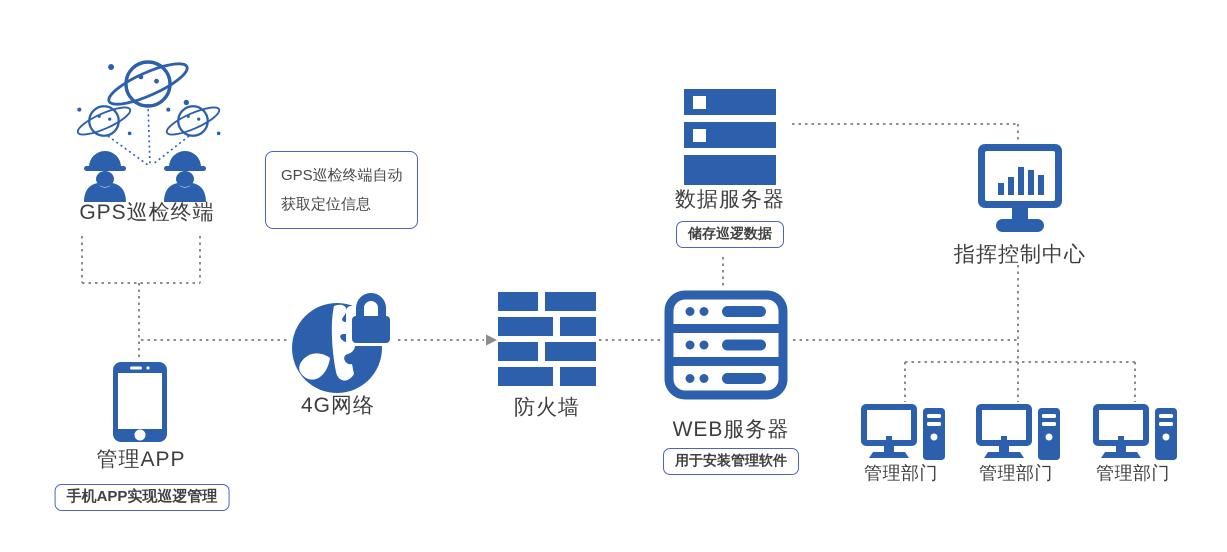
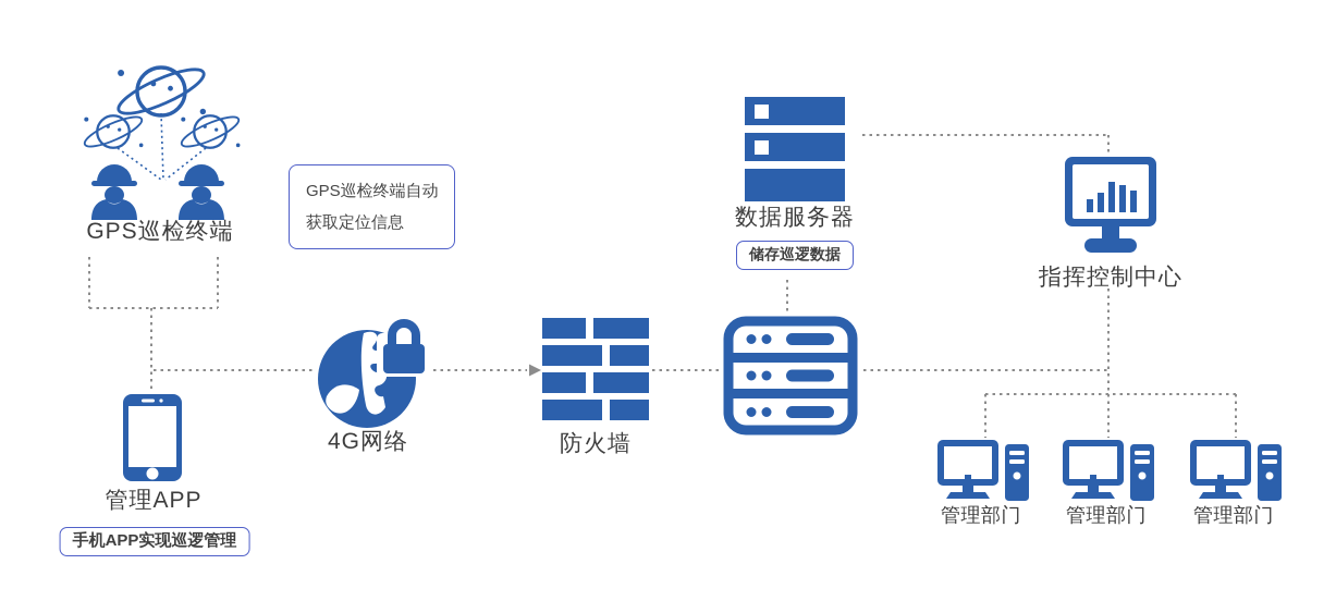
  GPS巡检终端
  GPS巡检终端自动
  获取定位信息
  数据服务器
  储存巡逻数据
  指挥控制中心
  4G网络
  防火墙
- WEB服务器
- 用于安装管理软件
  管理APP
  手机APP实现巡逻管理
  管理部门
  管理部门
  管理部门
